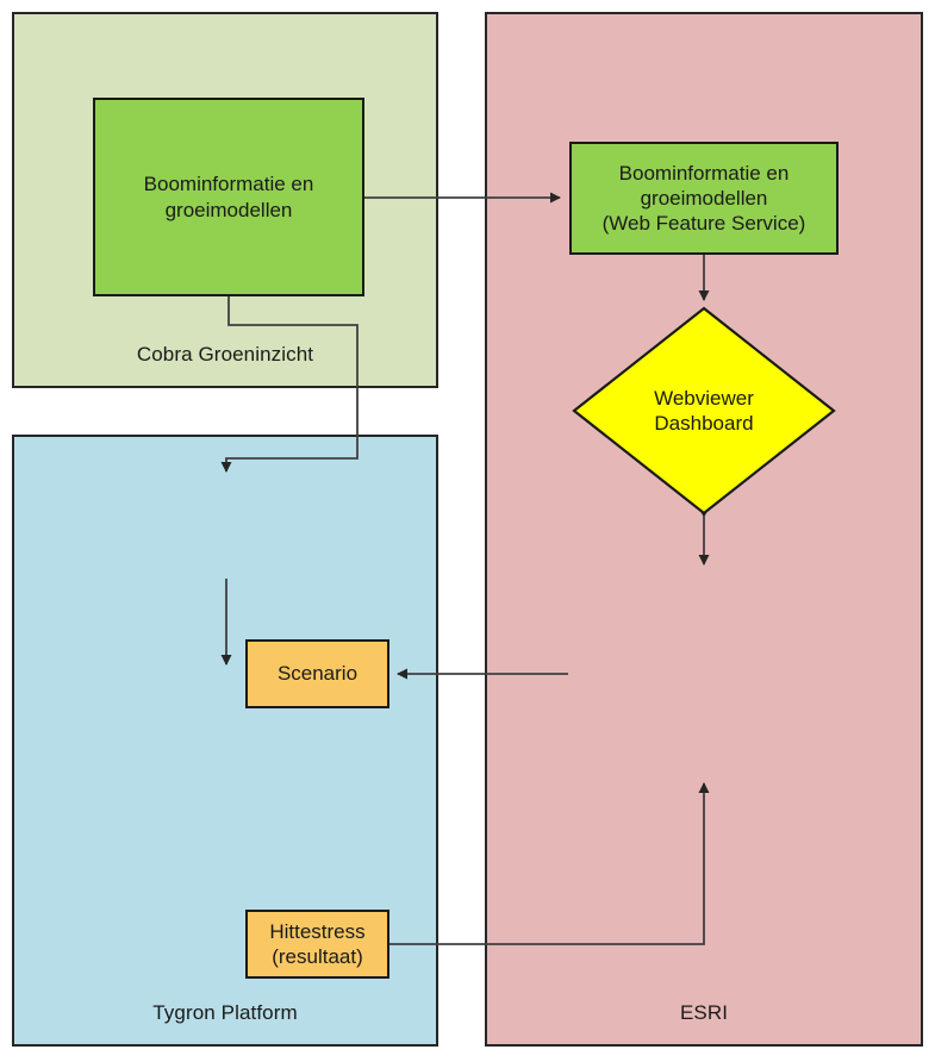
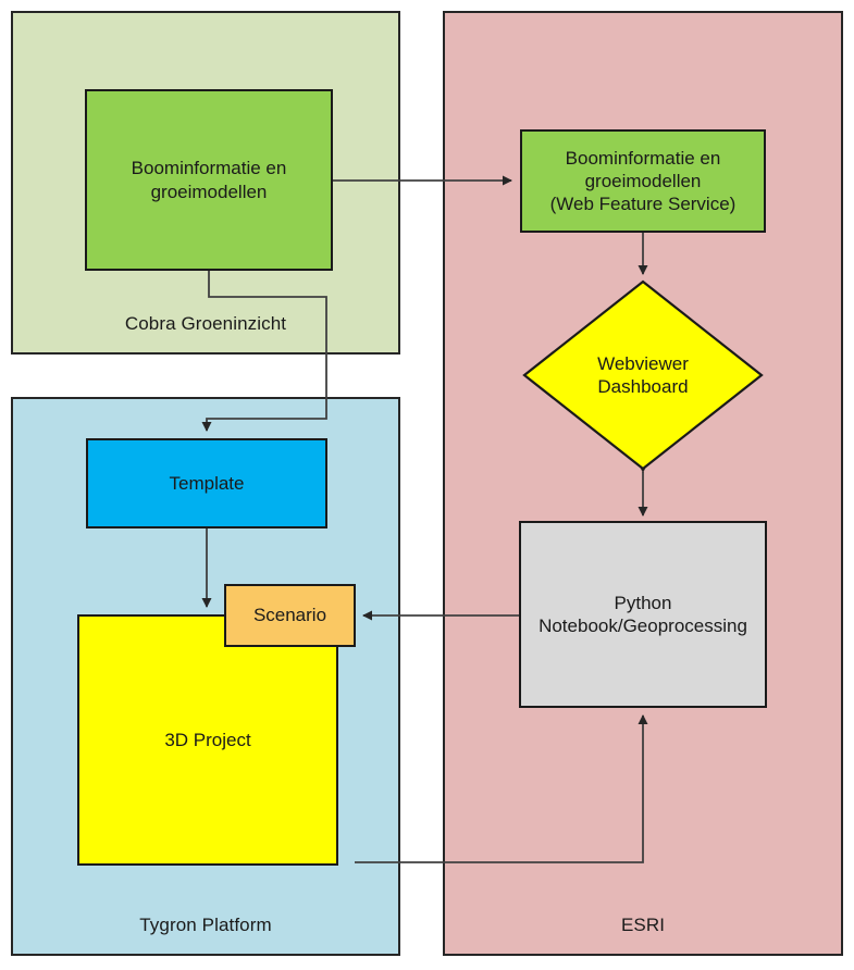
  Cobra Groeninzicht
  Tygron Platform
  ESRI
  Boominformatie en
  groeimodellen
  Boominformatie en
  groeimodellen
  (Web Feature Service)
  Webviewer
  Dashboard
+ Python
+ Notebook/Geoprocessing
+ Template
+ 3D Project
  Scenario
- Hittestress
- (resultaat)
